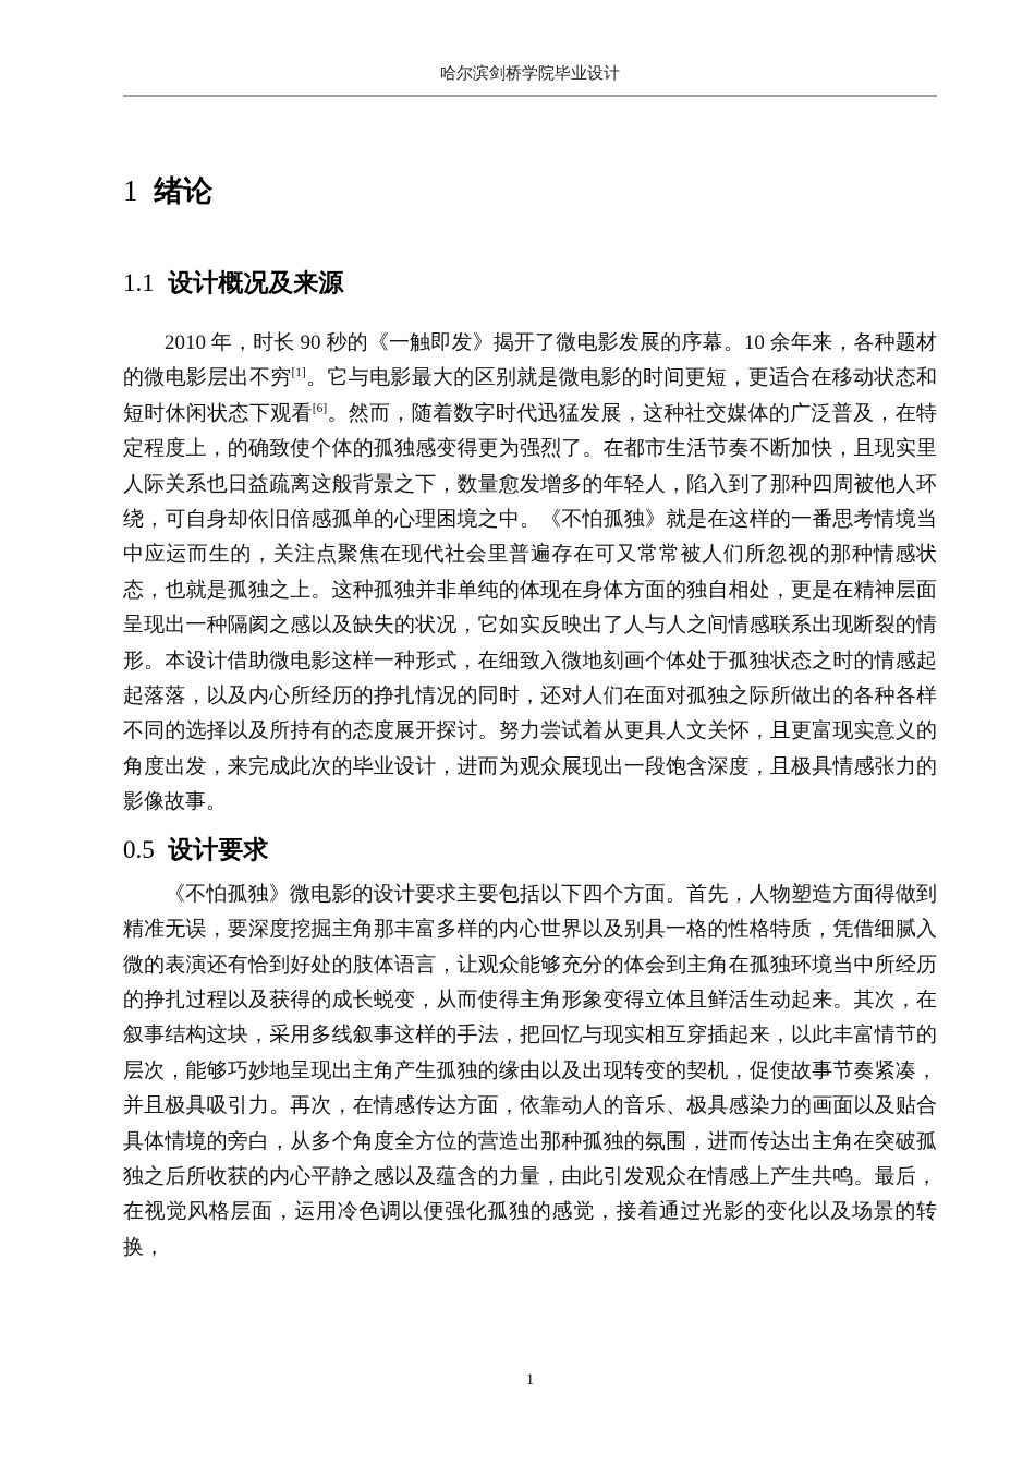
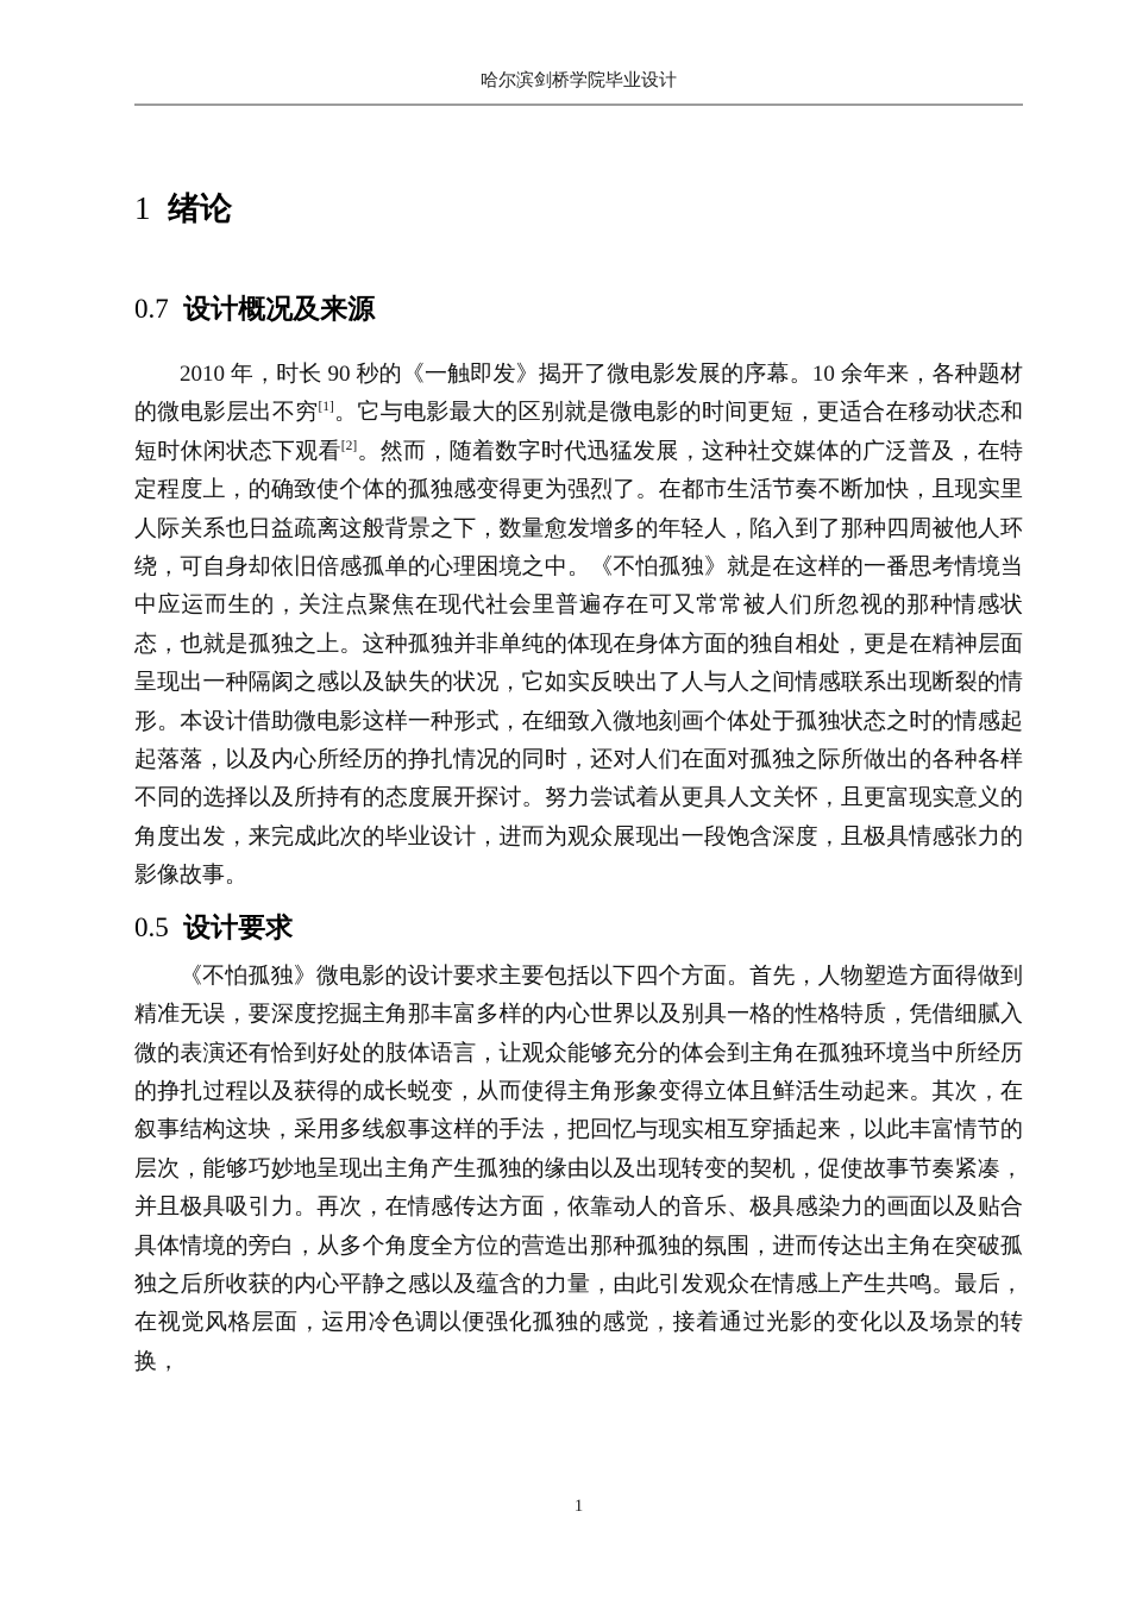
  哈尔滨剑桥学院毕业设计
  1 绪论
- 1.1 设计概况及来源
+ 0.7 设计概况及来源
- 2010 年，时长 90 秒的《一触即发》揭开了微电影发展的序幕。10 余年来，各种题材的微电影层出不穷[1]。它与电影最大的区别就是微电影的时间更短，更适合在移动状态和短时休闲状态下观看[6]。然而，随着数字时代迅猛发展，这种社交媒体的广泛普及，在特定程度上，的确致使个体的孤独感变得更为强烈了。在都市生活节奏不断加快，且现实里人际关系也日益疏离这般背景之下，数量愈发增多的年轻人，陷入到了那种四周被他人环绕，可自身却依旧倍感孤单的心理困境之中。《不怕孤独》就是在这样的一番思考情境当中应运而生的，关注点聚焦在现代社会里普遍存在可又常常被人们所忽视的那种情感状态，也就是孤独之上。这种孤独并非单纯的体现在身体方面的独自相处，更是在精神层面呈现出一种隔阂之感以及缺失的状况，它如实反映出了人与人之间情感联系出现断裂的情形。本设计借助微电影这样一种形式，在细致入微地刻画个体处于孤独状态之时的情感起起落落，以及内心所经历的挣扎情况的同时，还对人们在面对孤独之际所做出的各种各样不同的选择以及所持有的态度展开探讨。努力尝试着从更具人文关怀，且更富现实意义的角度出发，来完成此次的毕业设计，进而为观众展现出一段饱含深度，且极具情感张力的影像故事。
+ 2010 年，时长 90 秒的《一触即发》揭开了微电影发展的序幕。10 余年来，各种题材的微电影层出不穷[1]。它与电影最大的区别就是微电影的时间更短，更适合在移动状态和短时休闲状态下观看[2]。然而，随着数字时代迅猛发展，这种社交媒体的广泛普及，在特定程度上，的确致使个体的孤独感变得更为强烈了。在都市生活节奏不断加快，且现实里人际关系也日益疏离这般背景之下，数量愈发增多的年轻人，陷入到了那种四周被他人环绕，可自身却依旧倍感孤单的心理困境之中。《不怕孤独》就是在这样的一番思考情境当中应运而生的，关注点聚焦在现代社会里普遍存在可又常常被人们所忽视的那种情感状态，也就是孤独之上。这种孤独并非单纯的体现在身体方面的独自相处，更是在精神层面呈现出一种隔阂之感以及缺失的状况，它如实反映出了人与人之间情感联系出现断裂的情形。本设计借助微电影这样一种形式，在细致入微地刻画个体处于孤独状态之时的情感起起落落，以及内心所经历的挣扎情况的同时，还对人们在面对孤独之际所做出的各种各样不同的选择以及所持有的态度展开探讨。努力尝试着从更具人文关怀，且更富现实意义的角度出发，来完成此次的毕业设计，进而为观众展现出一段饱含深度，且极具情感张力的影像故事。
  0.5 设计要求
  《不怕孤独》微电影的设计要求主要包括以下四个方面。首先，人物塑造方面得做到精准无误，要深度挖掘主角那丰富多样的内心世界以及别具一格的性格特质，凭借细腻入微的表演还有恰到好处的肢体语言，让观众能够充分的体会到主角在孤独环境当中所经历的挣扎过程以及获得的成长蜕变，从而使得主角形象变得立体且鲜活生动起来。其次，在叙事结构这块，采用多线叙事这样的手法，把回忆与现实相互穿插起来，以此丰富情节的层次，能够巧妙地呈现出主角产生孤独的缘由以及出现转变的契机，促使故事节奏紧凑，并且极具吸引力。再次，在情感传达方面，依靠动人的音乐、极具感染力的画面以及贴合具体情境的旁白，从多个角度全方位的营造出那种孤独的氛围，进而传达出主角在突破孤独之后所收获的内心平静之感以及蕴含的力量，由此引发观众在情感上产生共鸣。最后，在视觉风格层面，运用冷色调以便强化孤独的感觉，接着通过光影的变化以及场景的转换，
  1
